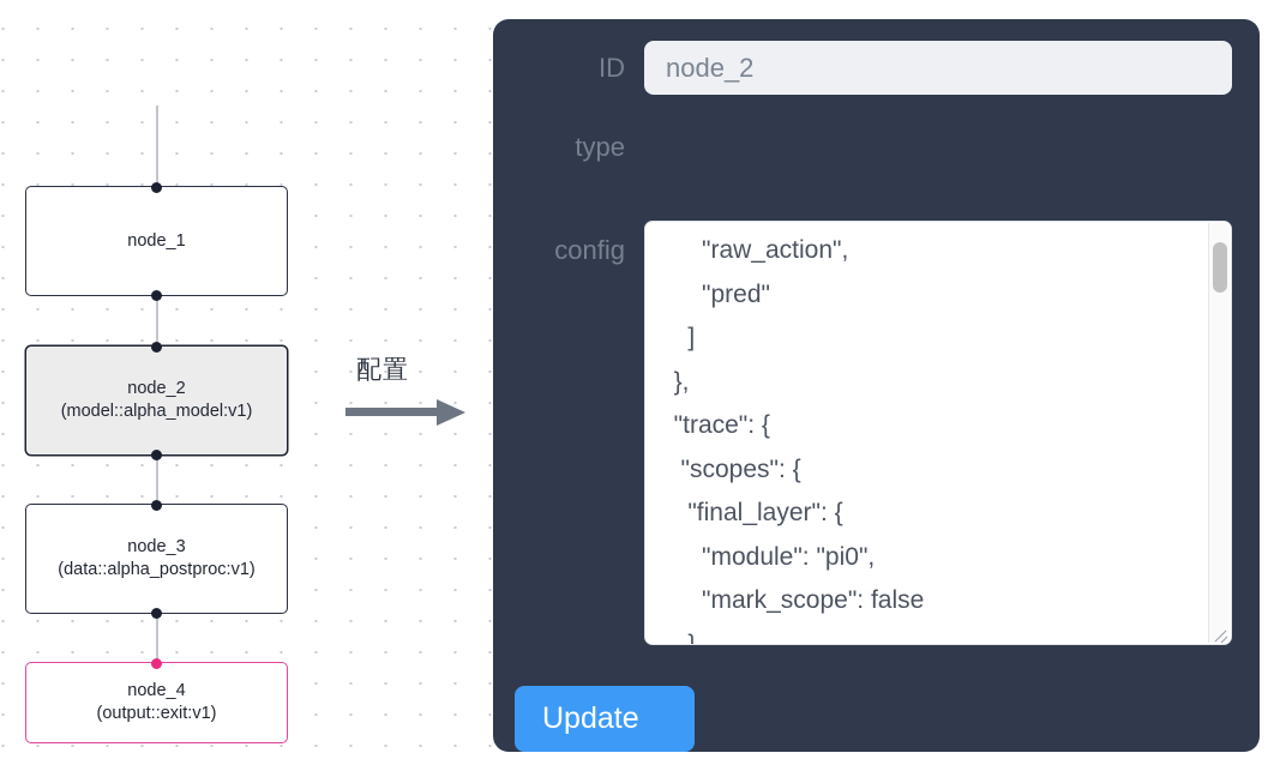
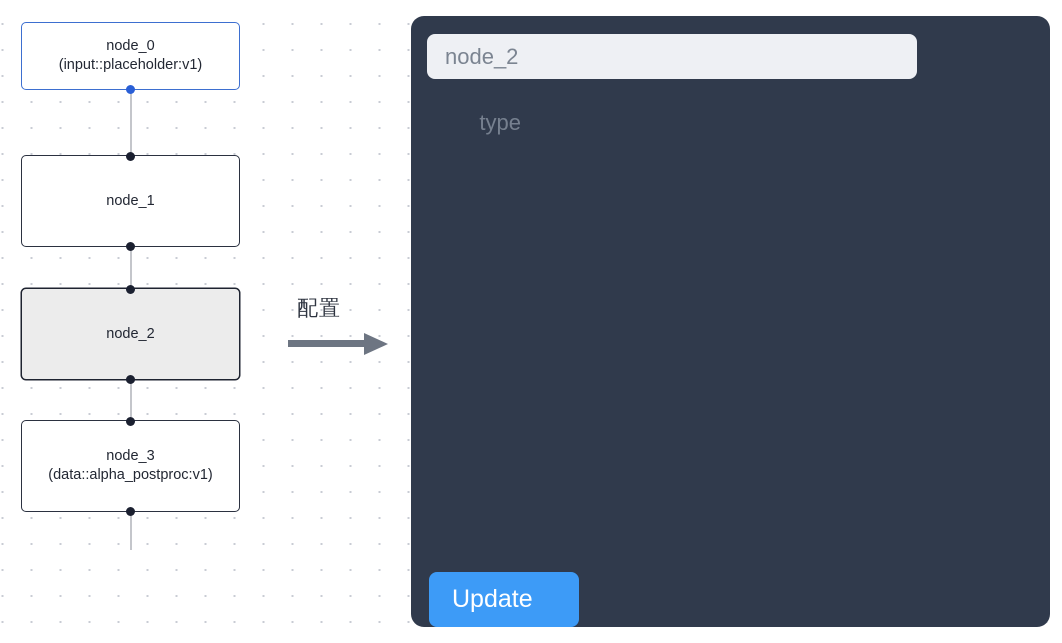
+ node_0
+ (input::placeholder:v1)
  node_1
  node_2
- (model::alpha_model:v1)
  node_3
  (data::alpha_postproc:v1)
- node_4
- (output::exit:v1)
  配置
- ID
  node_2
  type
- config
- "raw_action",
- "pred"
- ]
- },
- "trace": {
- "scopes": {
- "final_layer": {
- "module": "pi0",
- "mark_scope": false
  Update
